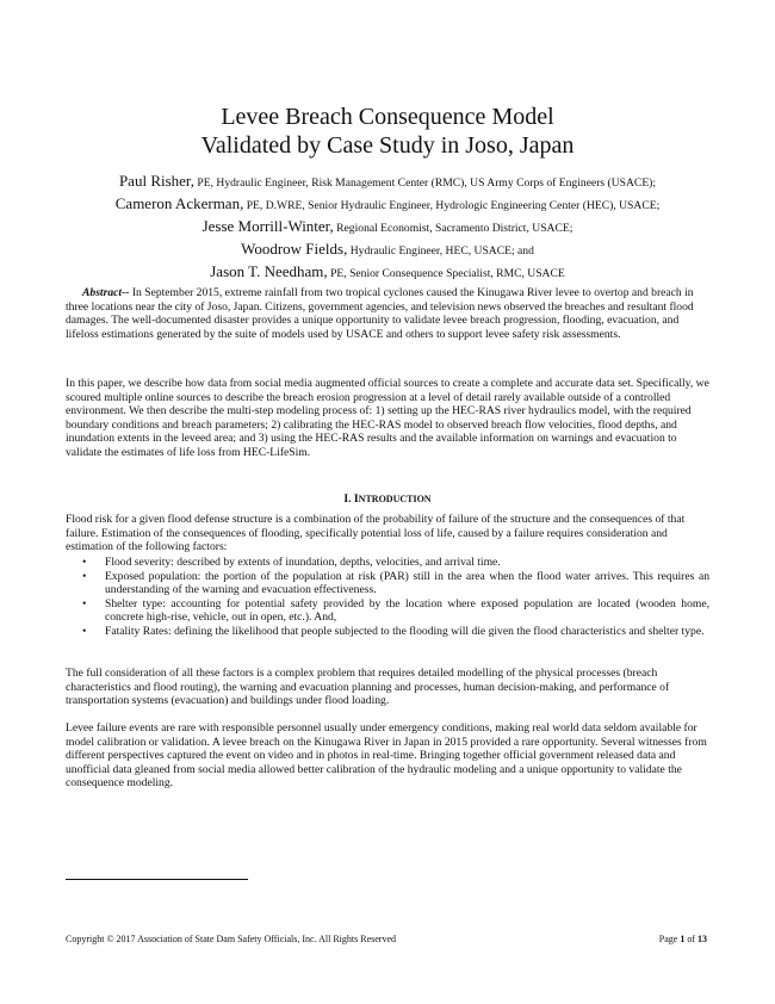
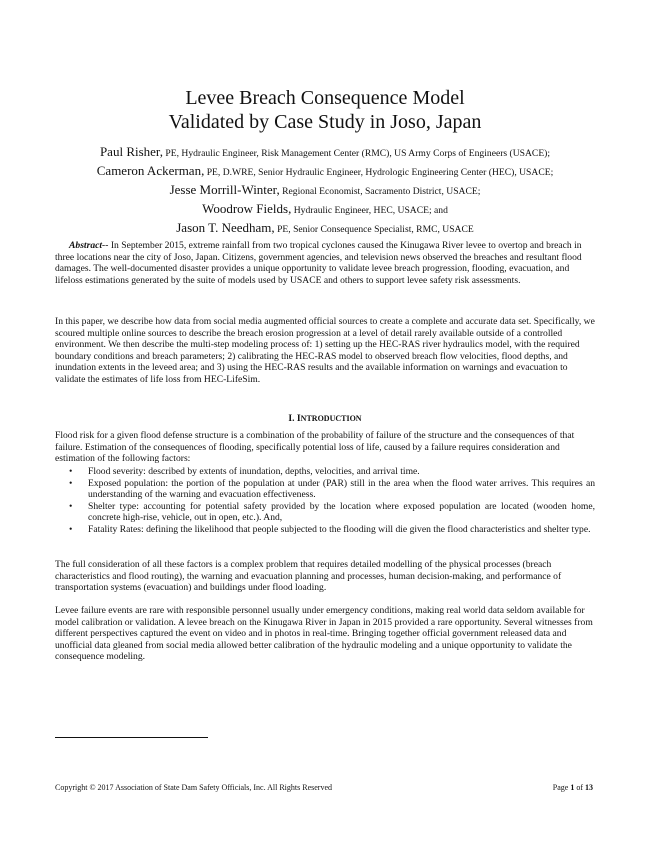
  Levee Breach Consequence Model
  Validated by Case Study in Joso, Japan
  Paul Risher, PE, Hydraulic Engineer, Risk Management Center (RMC), US Army Corps of Engineers (USACE);
  Cameron Ackerman, PE, D.WRE, Senior Hydraulic Engineer, Hydrologic Engineering Center (HEC), USACE;
  Jesse Morrill-Winter, Regional Economist, Sacramento District, USACE;
  Woodrow Fields, Hydraulic Engineer, HEC, USACE; and
  Jason T. Needham, PE, Senior Consequence Specialist, RMC, USACE
  Abstract-- In September 2015, extreme rainfall from two tropical cyclones caused the Kinugawa River levee to overtop and breach in three locations near the city of Joso, Japan. Citizens, government agencies, and television news observed the breaches and resultant flood damages. The well-documented disaster provides a unique opportunity to validate levee breach progression, flooding, evacuation, and lifeloss estimations generated by the suite of models used by USACE and others to support levee safety risk assessments.
  In this paper, we describe how data from social media augmented official sources to create a complete and accurate data set. Specifically, we scoured multiple online sources to describe the breach erosion progression at a level of detail rarely available outside of a controlled environment. We then describe the multi-step modeling process of: 1) setting up the HEC-RAS river hydraulics model, with the required boundary conditions and breach parameters; 2) calibrating the HEC-RAS model to observed breach flow velocities, flood depths, and inundation extents in the leveed area; and 3) using the HEC-RAS results and the available information on warnings and evacuation to validate the estimates of life loss from HEC-LifeSim.
  I. INTRODUCTION
  Flood risk for a given flood defense structure is a combination of the probability of failure of the structure and the consequences of that failure. Estimation of the consequences of flooding, specifically potential loss of life, caused by a failure requires consideration and estimation of the following factors:
  •
  Flood severity: described by extents of inundation, depths, velocities, and arrival time.
  •
- Exposed population: the portion of the population at risk (PAR) still in the area when the flood water arrives. This requires an understanding of the warning and evacuation effectiveness.
+ Exposed population: the portion of the population at under (PAR) still in the area when the flood water arrives. This requires an understanding of the warning and evacuation effectiveness.
  •
  Shelter type: accounting for potential safety provided by the location where exposed population are located (wooden home, concrete high-rise, vehicle, out in open, etc.). And,
  •
  Fatality Rates: defining the likelihood that people subjected to the flooding will die given the flood characteristics and shelter type.
  The full consideration of all these factors is a complex problem that requires detailed modelling of the physical processes (breach characteristics and flood routing), the warning and evacuation planning and processes, human decision-making, and performance of transportation systems (evacuation) and buildings under flood loading.
  Levee failure events are rare with responsible personnel usually under emergency conditions, making real world data seldom available for model calibration or validation. A levee breach on the Kinugawa River in Japan in 2015 provided a rare opportunity. Several witnesses from different perspectives captured the event on video and in photos in real-time. Bringing together official government released data and unofficial data gleaned from social media allowed better calibration of the hydraulic modeling and a unique opportunity to validate the consequence modeling.
  Copyright © 2017 Association of State Dam Safety Officials, Inc. All Rights Reserved
  Page 1 of 13
